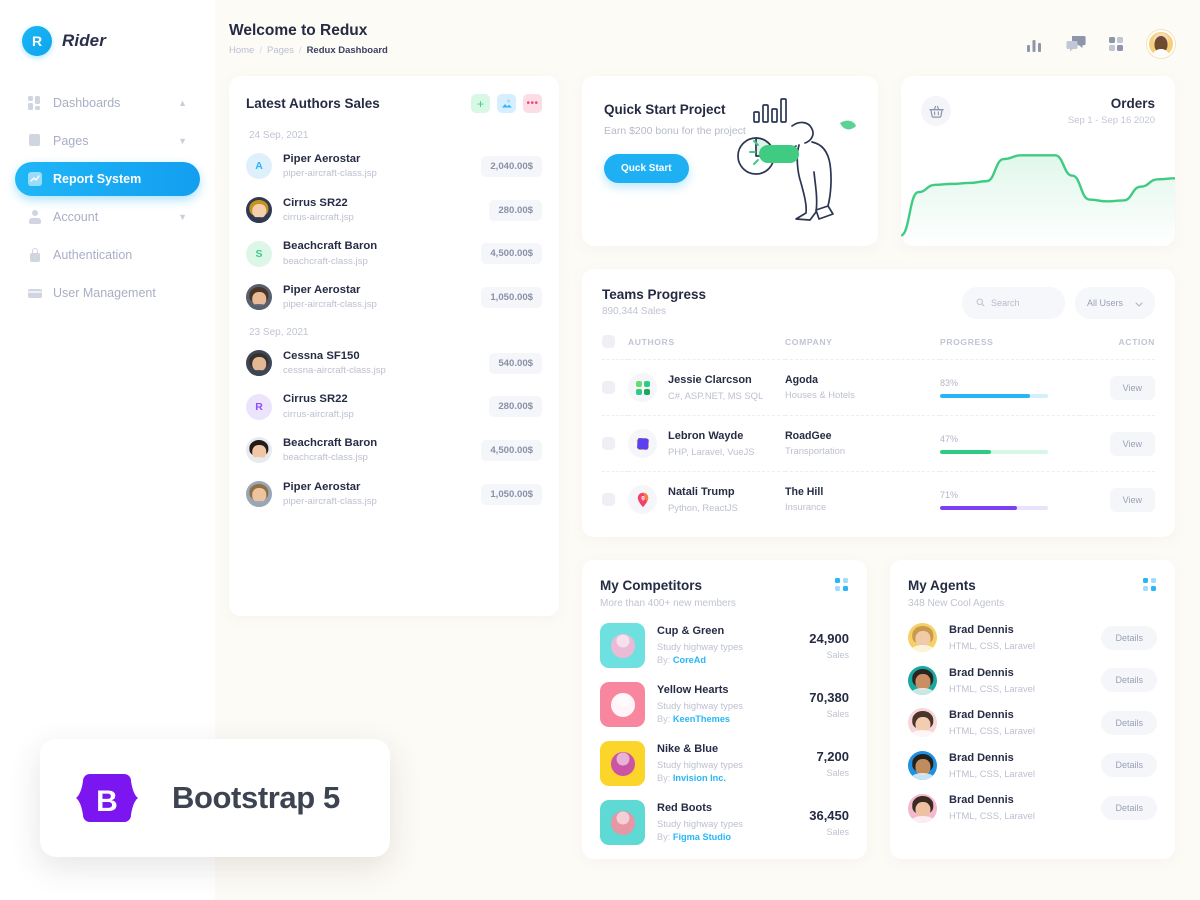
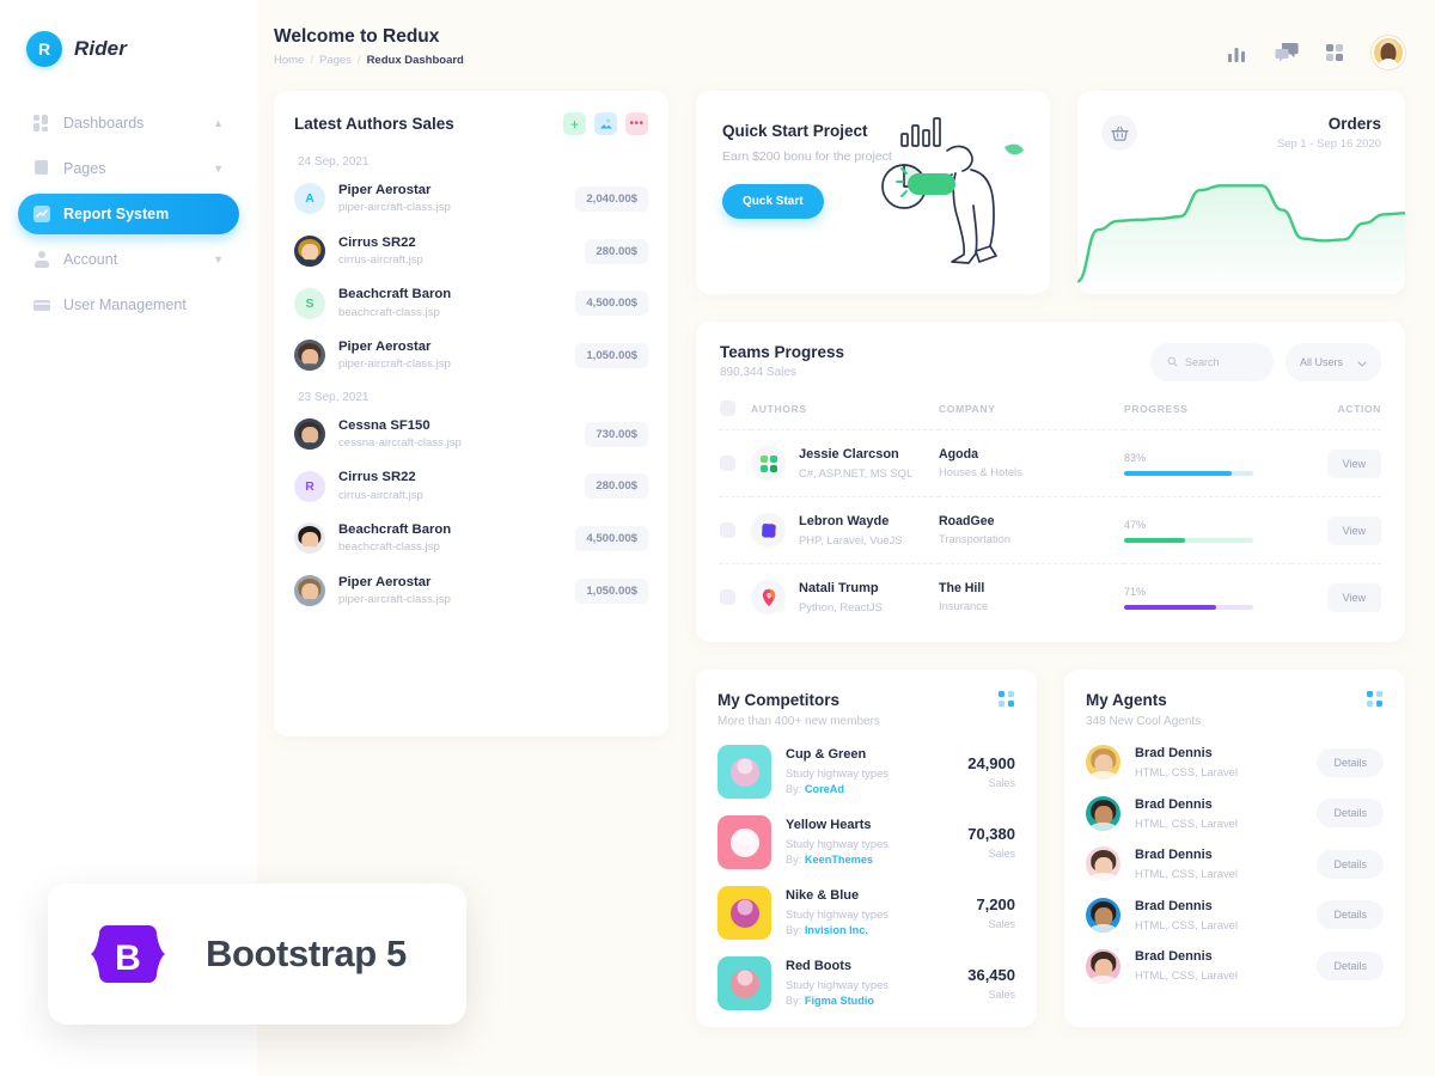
  R
  Rider
  Dashboards
  ▲
  Pages
  ▼
  Report System
  Account
  ▼
- Authentication
  User Management
  Welcome to Redux
  Home
  /
  Pages
  /
  Redux Dashboard
  Latest Authors Sales
  +
  •••
  24 Sep, 2021
  A
  Piper Aerostar
  piper-aircraft-class.jsp
  2,040.00$
  Cirrus SR22
  cirrus-aircraft.jsp
  280.00$
  S
  Beachcraft Baron
  beachcraft-class.jsp
  4,500.00$
  Piper Aerostar
  piper-aircraft-class.jsp
  1,050.00$
  23 Sep, 2021
  Cessna SF150
  cessna-aircraft-class.jsp
- 540.00$
+ 730.00$
  R
  Cirrus SR22
  cirrus-aircraft.jsp
  280.00$
  Beachcraft Baron
  beachcraft-class.jsp
  4,500.00$
  Piper Aerostar
  piper-aircraft-class.jsp
  1,050.00$
  Quick Start Project
  Earn $200 bonu for the project
  Quck Start
  Orders
  Sep 1 - Sep 16 2020
  Teams Progress
  890,344 Sales
  Search
  All Users
  	AUTHORS	COMPANY	PROGRESS	ACTION
  	Jessie ClarcsonC#, ASP.NET, MS SQL	AgodaHouses & Hotels	83%	View
  	Lebron WaydePHP, Laravel, VueJS	RoadGeeTransportation	47%	View
  	Natali TrumpPython, ReactJS	The HillInsurance	71%	View
  My Competitors
  More than 400+ new members
  Cup & Green
  Study highway types
  By: CoreAd
  24,900
  Sales
  Yellow Hearts
  Study highway types
  By: KeenThemes
  70,380
  Sales
  Nike & Blue
  Study highway types
  By: Invision Inc.
  7,200
  Sales
  Red Boots
  Study highway types
  By: Figma Studio
  36,450
  Sales
  My Agents
  348 New Cool Agents
  Brad Dennis
  HTML, CSS, Laravel
  Details
  Brad Dennis
  HTML, CSS, Laravel
  Details
  Brad Dennis
  HTML, CSS, Laravel
  Details
  Brad Dennis
  HTML, CSS, Laravel
  Details
  Brad Dennis
  HTML, CSS, Laravel
  Details
  B
  Bootstrap 5
